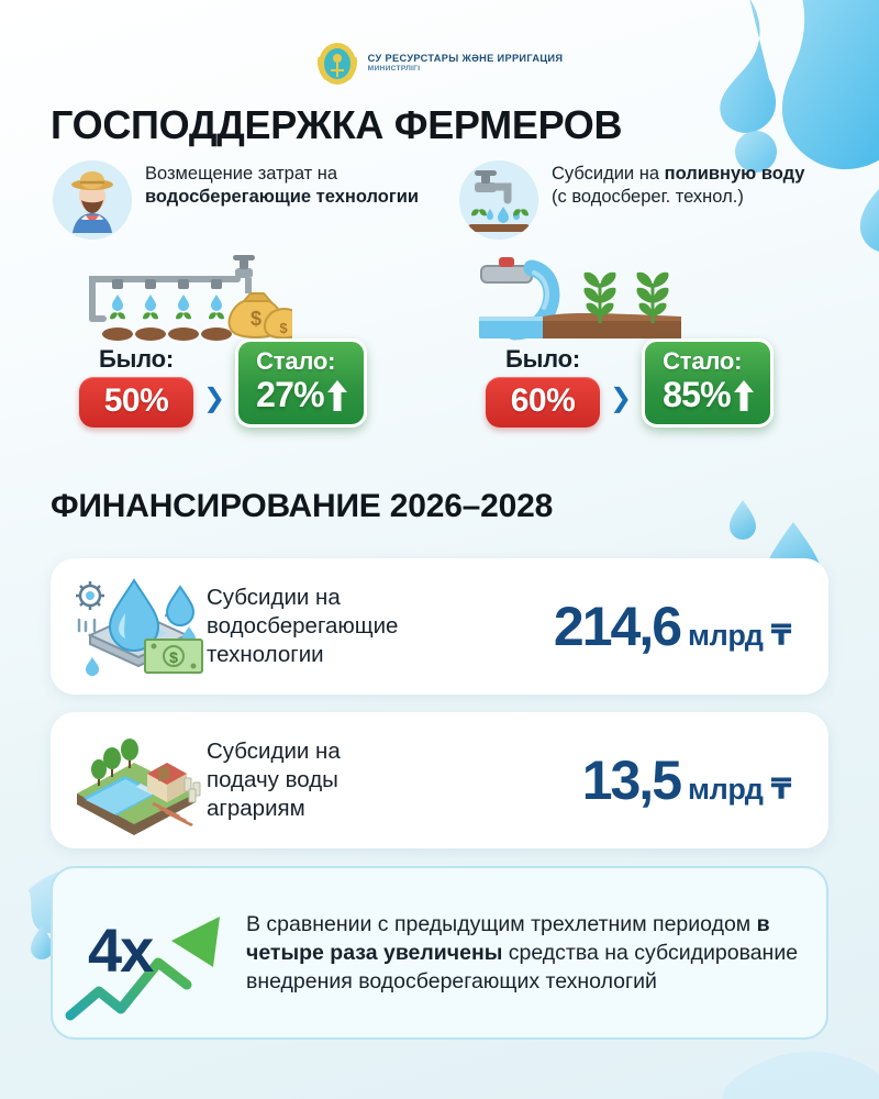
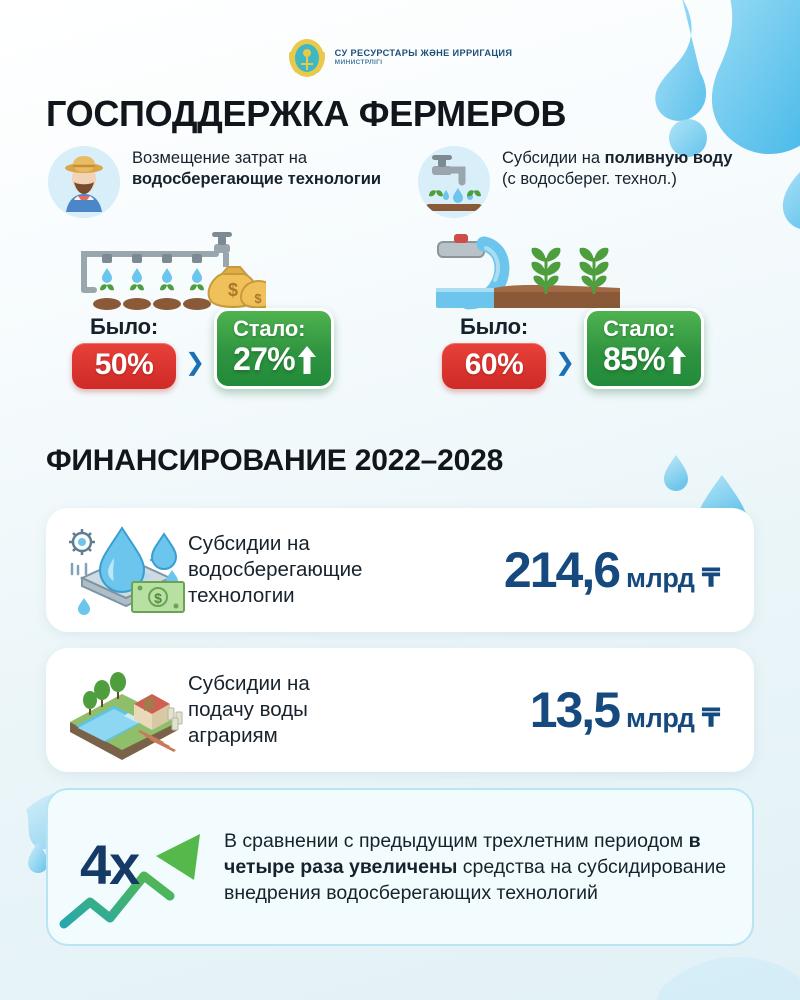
  СУ РЕСУРСТАРЫ ЖӘНЕ ИРРИГАЦИЯ
  ГОСПОДДЕРЖКА ФЕРМЕРОВ
  Возмещение затрат на водосберегающие технологии
  $
  $
  Субсидии на поливную воду
  (с водосберег. технол.)
  Было:
  50%
  ❯
  Стало:
  27%
  Было:
  60%
  ❯
  Стало:
  85%
- ФИНАНСИРОВАНИЕ 2026–2028
+ ФИНАНСИРОВАНИЕ 2022–2028
  $
  Субсидии на
  водосберегающие
  технологии
  214,6
  млрд ₸
  Субсидии на
  подачу воды
  аграриям
  13,5
  млрд ₸
  4х
  В сравнении с предыдущим трехлетним периодом в четыре раза увеличены средства на субсидирование внедрения водосберегающих технологий
